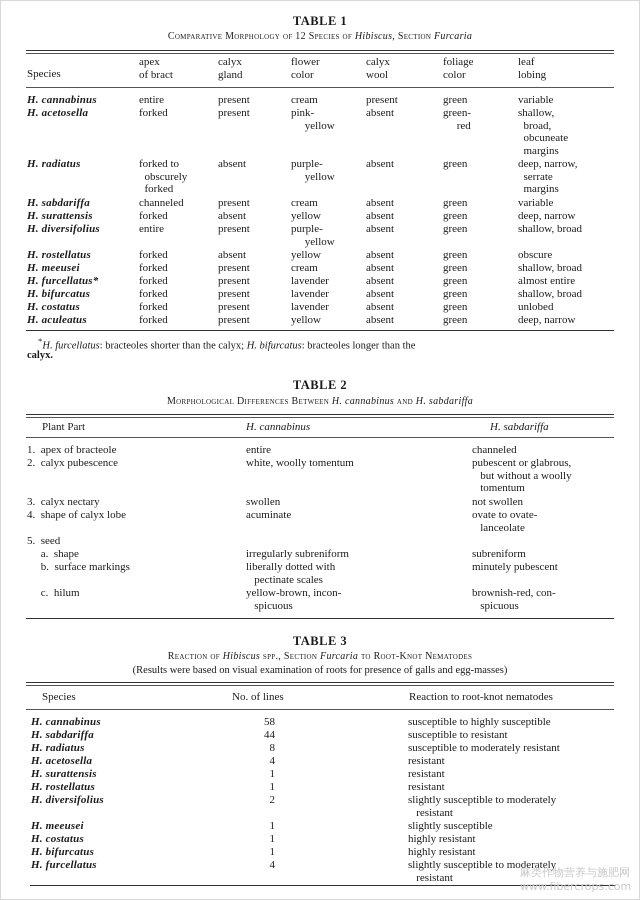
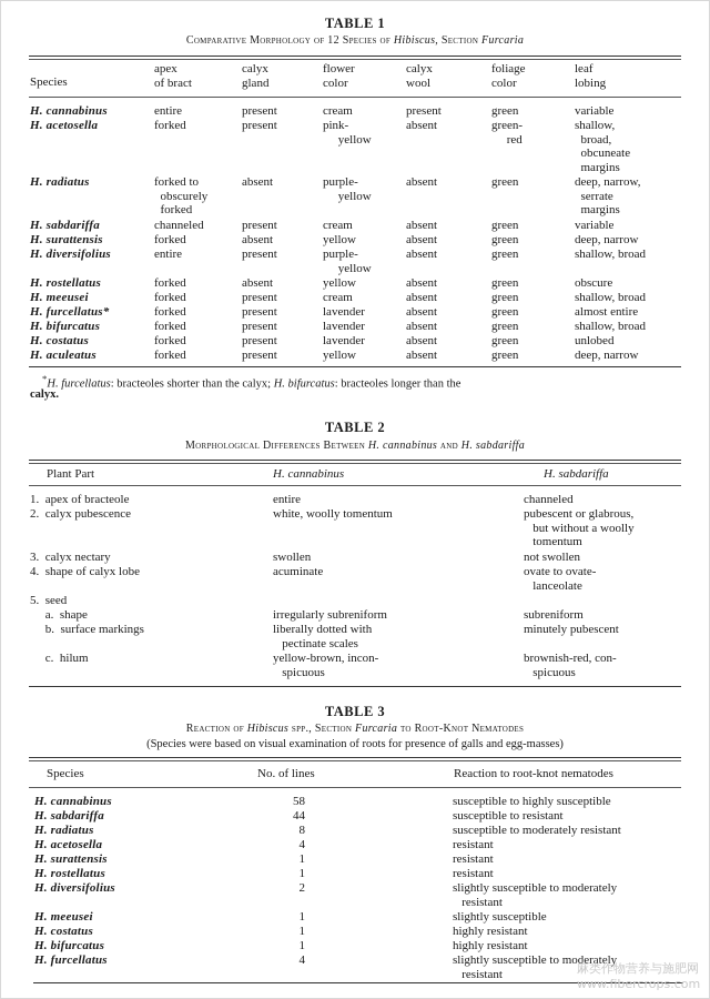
  TABLE 1
  Comparative Morphology of 12 Species of Hibiscus, Section Furcaria
  Species
  apex
  of bract
  calyx
  gland
  flower
  color
  calyx
  wool
  foliage
  color
  leaf
  lobing
  H. cannabinus
  entire
  present
  cream
  present
  green
  variable
  H. acetosella
  forked
  present
  pink-
  yellow
  absent
  green-
  red
  shallow,
  broad,
  obcuneate
  margins
  H. radiatus
  forked to
  obscurely
  forked
  absent
  purple-
  yellow
  absent
  green
  deep, narrow,
  serrate
  margins
  H. sabdariffa
  channeled
  present
  cream
  absent
  green
  variable
  H. surattensis
  forked
  absent
  yellow
  absent
  green
  deep, narrow
  H. diversifolius
  entire
  present
  purple-
  yellow
  absent
  green
  shallow, broad
  H. rostellatus
  forked
  absent
  yellow
  absent
  green
  obscure
  H. meeusei
  forked
  present
  cream
  absent
  green
  shallow, broad
  H. furcellatus*
  forked
  present
  lavender
  absent
  green
  almost entire
  H. bifurcatus
  forked
  present
  lavender
  absent
  green
  shallow, broad
  H. costatus
  forked
  present
  lavender
  absent
  green
  unlobed
  H. aculeatus
  forked
  present
  yellow
  absent
  green
  deep, narrow
  *H. furcellatus: bracteoles shorter than the calyx; H. bifurcatus: bracteoles longer than the
  calyx.
  TABLE 2
  Morphological Differences Between H. cannabinus and H. sabdariffa
  Plant Part
  H. cannabinus
  H. sabdariffa
  1. apex of bracteole
  entire
  channeled
  2. calyx pubescence
  white, woolly tomentum
  pubescent or glabrous,
  but without a woolly
  tomentum
  3. calyx nectary
  swollen
  not swollen
  4. shape of calyx lobe
  acuminate
  ovate to ovate-
  lanceolate
  5. seed
  a. shape
  irregularly subreniform
  subreniform
  b. surface markings
  liberally dotted with
  pectinate scales
  minutely pubescent
  c. hilum
  yellow-brown, incon-
  spicuous
  brownish-red, con-
  spicuous
  TABLE 3
  Reaction of Hibiscus spp., Section Furcaria to Root-Knot Nematodes
- (Results were based on visual examination of roots for presence of galls and egg-masses)
+ (Species were based on visual examination of roots for presence of galls and egg-masses)
  Species
  No. of lines
  Reaction to root-knot nematodes
  H. cannabinus
  58
  susceptible to highly susceptible
  H. sabdariffa
  44
  susceptible to resistant
  H. radiatus
  8
  susceptible to moderately resistant
  H. acetosella
  4
  resistant
  H. surattensis
  1
  resistant
  H. rostellatus
  1
  resistant
  H. diversifolius
  2
  slightly susceptible to moderately
  resistant
  H. meeusei
  1
  slightly susceptible
  H. costatus
  1
  highly resistant
  H. bifurcatus
  1
  highly resistant
  H. furcellatus
  4
  slightly susceptible to moderately
  resistant
  麻类作物营养与施肥网
  www.fibercrops.com
